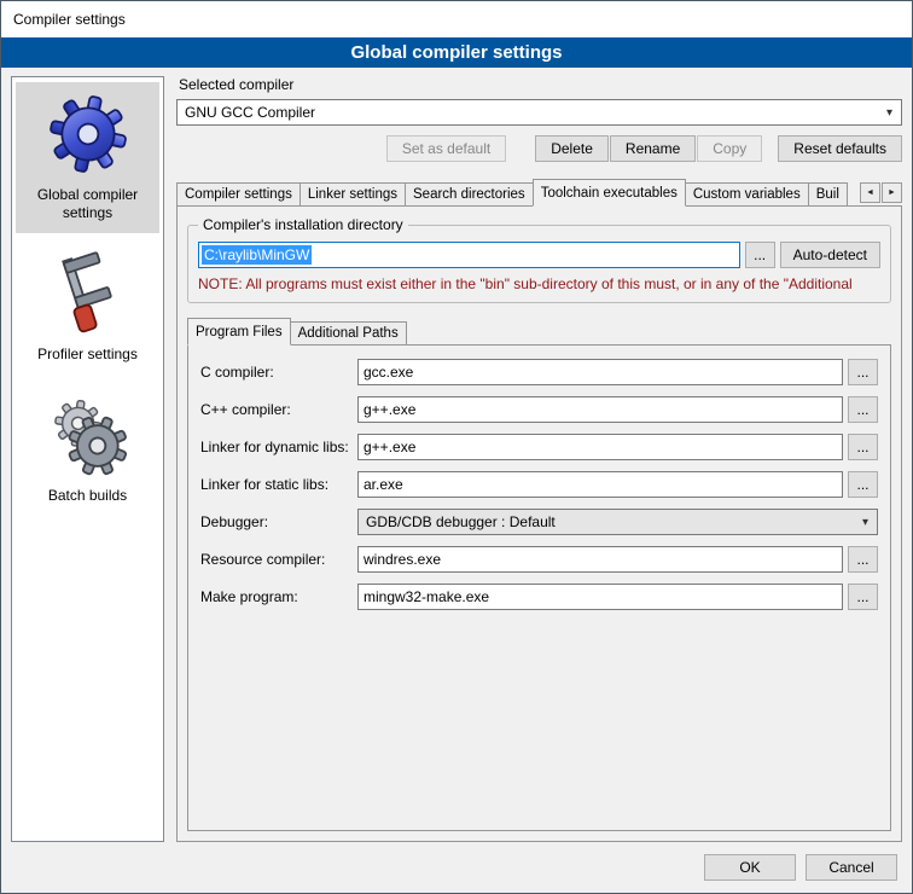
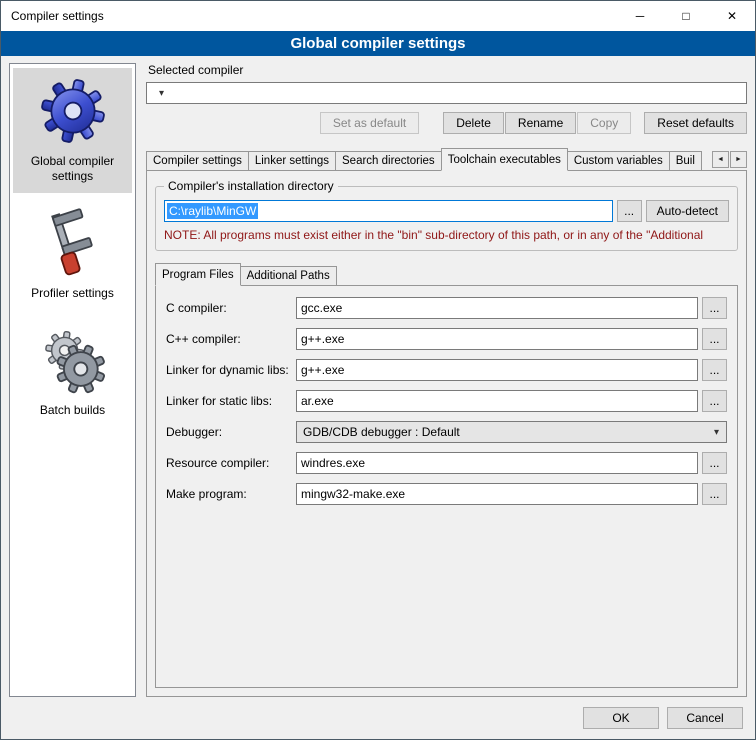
  Compiler settings
+ ─
+ □
+ ✕
  Global compiler settings
  Global compiler settings
  Profiler settings
  Batch builds
  Selected compiler
- GNU GCC Compiler
  ▾
  Set as default
  Delete
  Rename
  Copy
  Reset defaults
  Compiler settings
  Linker settings
  Search directories
  Toolchain executables
  Custom variables
  Buil
  Compiler's installation directory
  C:\raylib\MinGW
  ...
  Auto-detect
- NOTE: All programs must exist either in the "bin" sub-directory of this must, or in any of the "Additional
+ NOTE: All programs must exist either in the "bin" sub-directory of this path, or in any of the "Additional
  Program Files
  Additional Paths
  C compiler:
  gcc.exe
  ...
  C++ compiler:
  g++.exe
  ...
  Linker for dynamic libs:
  g++.exe
  ...
  Linker for static libs:
  ar.exe
  ...
  Debugger:
  GDB/CDB debugger : Default
  ▾
  Resource compiler:
  windres.exe
  ...
  Make program:
  mingw32-make.exe
  ...
  OK
  Cancel
